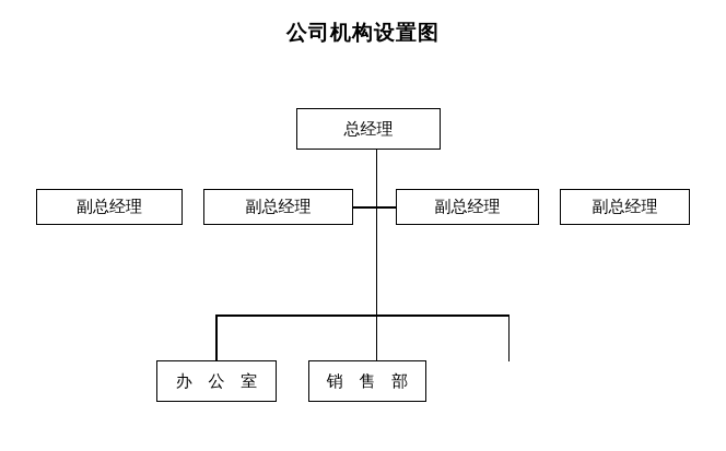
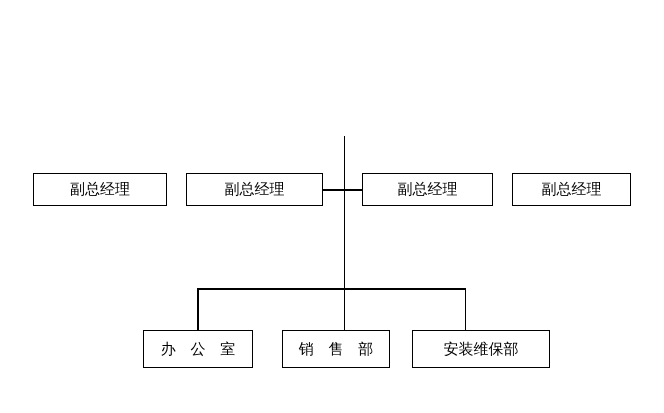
- 公司机构设置图
- 总经理
  副总经理
  副总经理
  副总经理
  副总经理
  办 公 室
  销 售 部
+ 安装维保部
